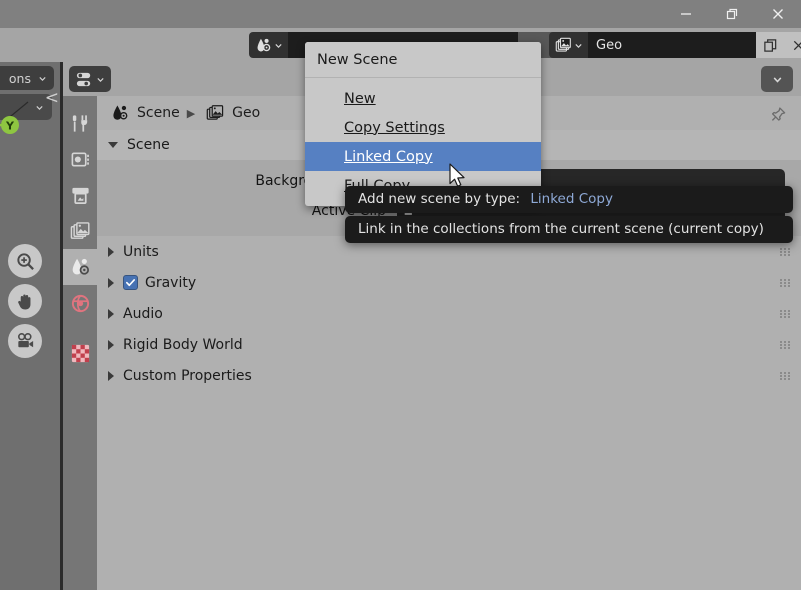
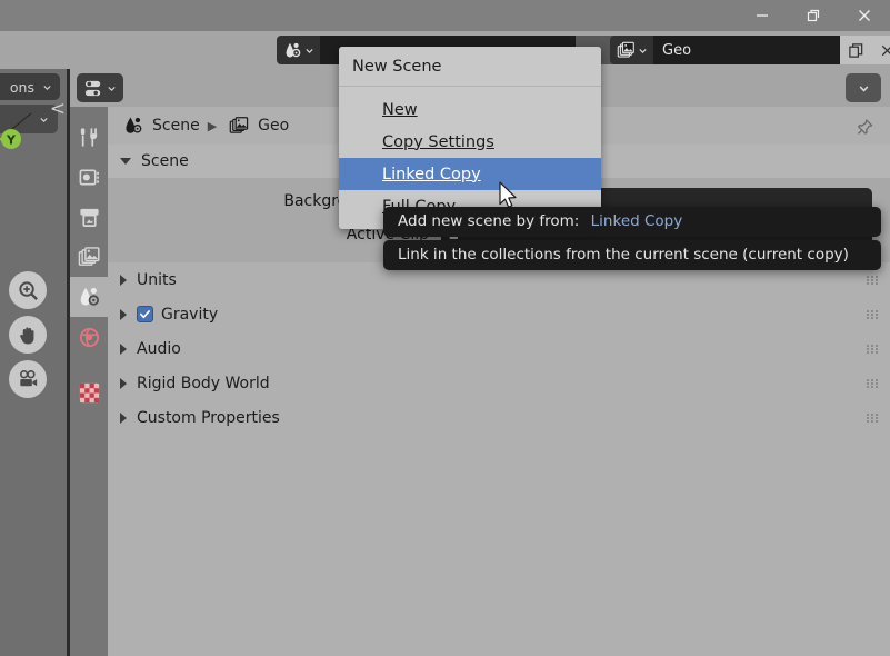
  Geo
  ons
  <
  Y
  Scene
  ▶
  Geo
  Scene
  Units
  Gravity
  Audio
  Rigid Body World
  Custom Properties
  New Scene
  New
  Copy Settings
  Linked Copy
- Add new scene by type: Linked Copy
+ Add new scene by from: Linked Copy
  Link in the collections from the current scene (current copy)
